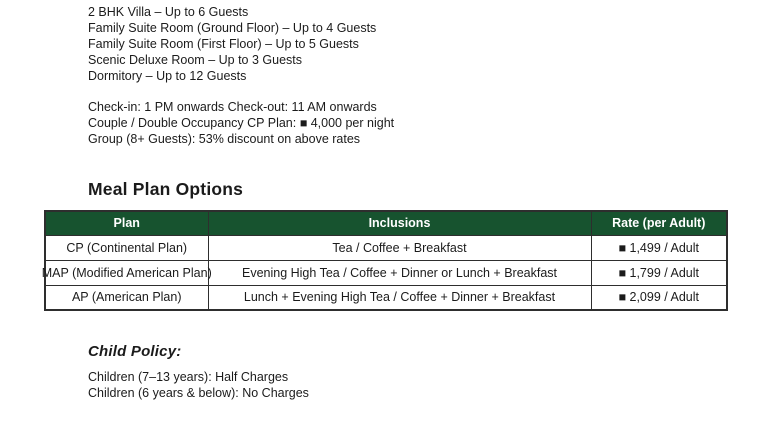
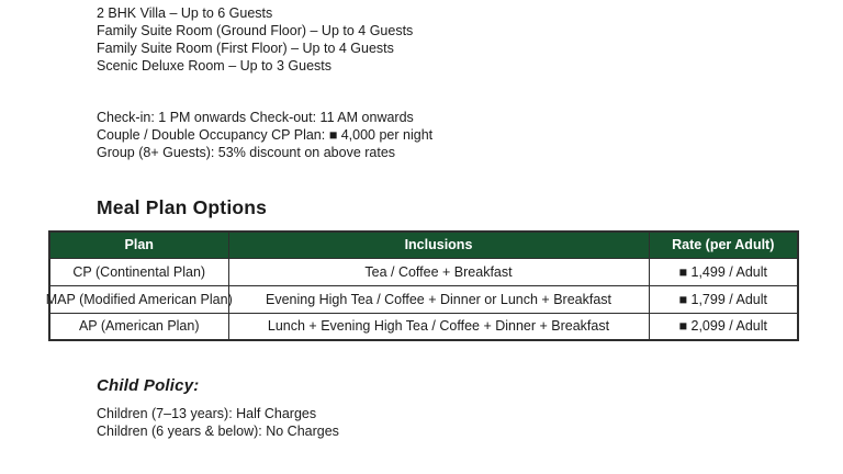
  2 BHK Villa – Up to 6 Guests
  Family Suite Room (Ground Floor) – Up to 4 Guests
- Family Suite Room (First Floor) – Up to 5 Guests
+ Family Suite Room (First Floor) – Up to 4 Guests
  Scenic Deluxe Room – Up to 3 Guests
- Dormitory – Up to 12 Guests
  Check-in: 1 PM onwards Check-out: 11 AM onwards
  Couple / Double Occupancy CP Plan: ■ 4,000 per night
  Group (8+ Guests): 53% discount on above rates
  Meal Plan Options
  Plan	Inclusions	Rate (per Adult)
  CP (Continental Plan)	Tea / Coffee + Breakfast	■ 1,499 / Adult
  MAP (Modified American Plan)	Evening High Tea / Coffee + Dinner or Lunch + Breakfast	■ 1,799 / Adult
  AP (American Plan)	Lunch + Evening High Tea / Coffee + Dinner + Breakfast	■ 2,099 / Adult
  Child Policy:
  Children (7–13 years): Half Charges
  Children (6 years & below): No Charges
